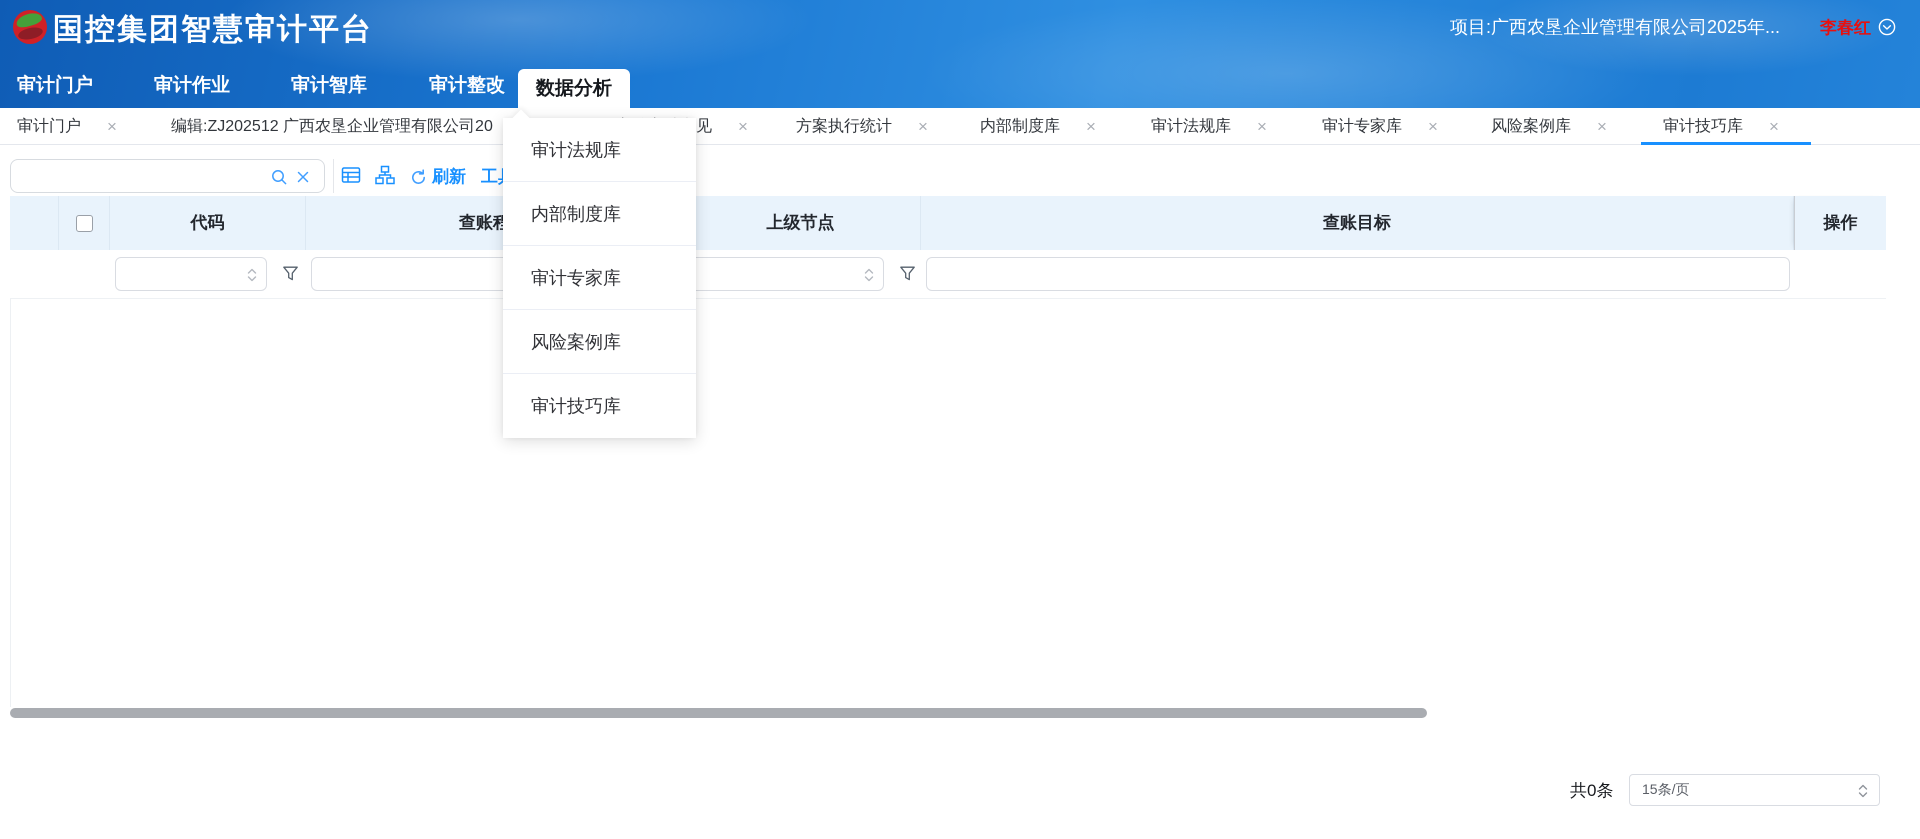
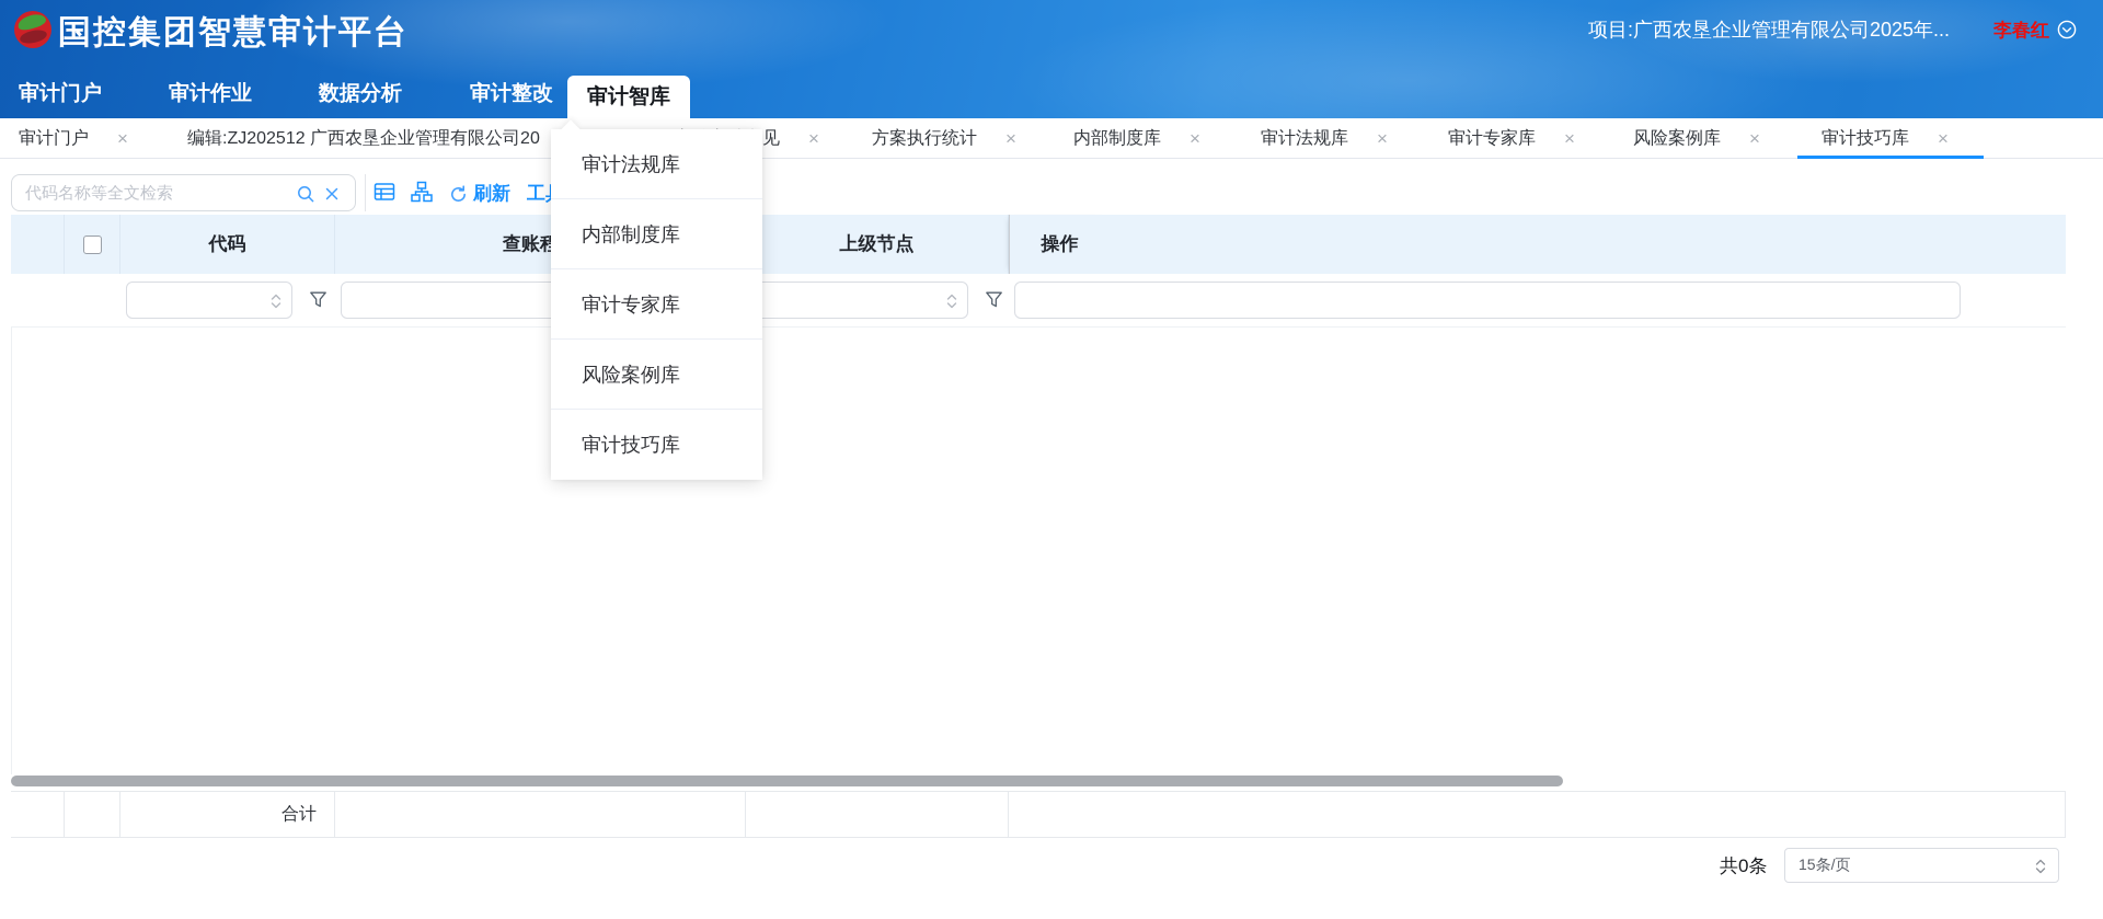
  国控集团智慧审计平台
  项目:广西农垦企业管理有限公司2025年...
  李春红
  审计门户
  审计作业
- 审计智库
+ 数据分析
  审计整改
- 数据分析
+ 审计智库
  审计门户
  ×
  编辑:ZJ202512 广西农垦企业管理有限公司20
  ×
  方案执行统计
  ×
  内部制度库
  ×
  审计法规库
  ×
  审计专家库
  ×
  风险案例库
  ×
  审计技巧库
  ×
+ 代码名称等全文检索
  刷新
  代码
  查账程
  上级节点
- 查账目标
  操作
+ 合计
  共0条
  15条/页
  审计法规库
  内部制度库
  审计专家库
  风险案例库
  审计技巧库
